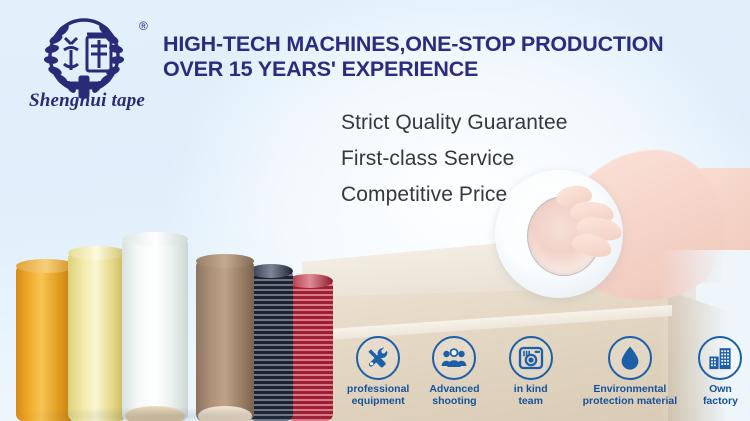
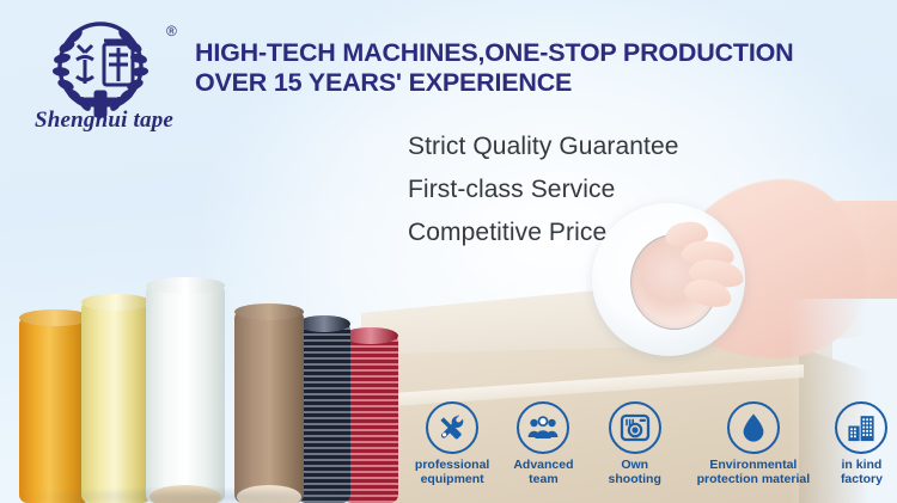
  ®
  Shenghui tape
  HIGH-TECH MACHINES,ONE-STOP PRODUCTION
  OVER 15 YEARS' EXPERIENCE
  Strict Quality Guarantee
  First-class Service
  Competitive Price
  professional
  equipment
  Advanced
- shooting
+ team
- in kind
+ Own
- team
+ shooting
  Environmental
  protection material
- Own
+ in kind
  factory
